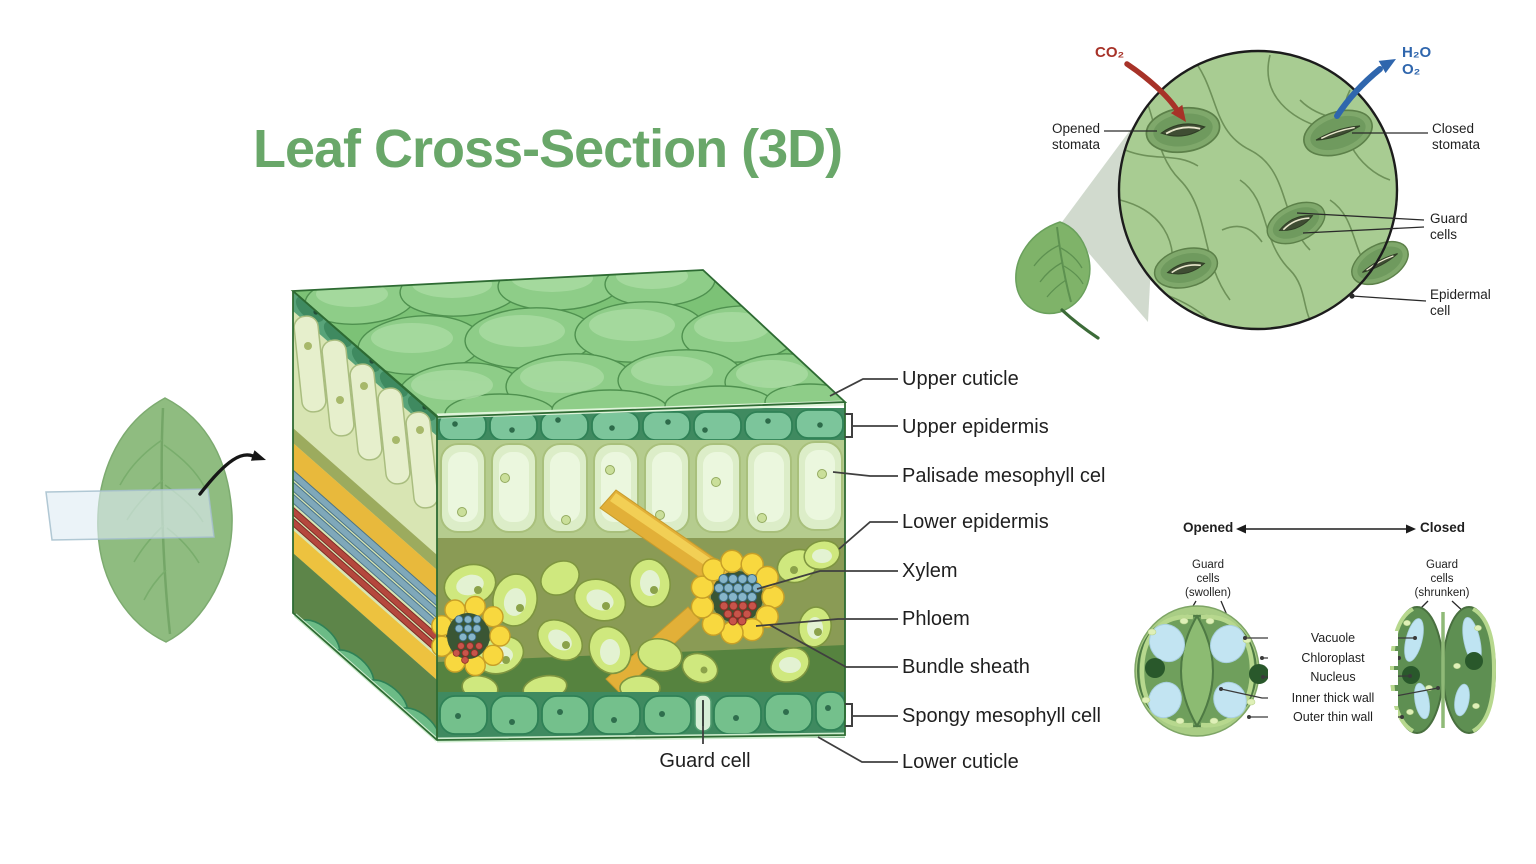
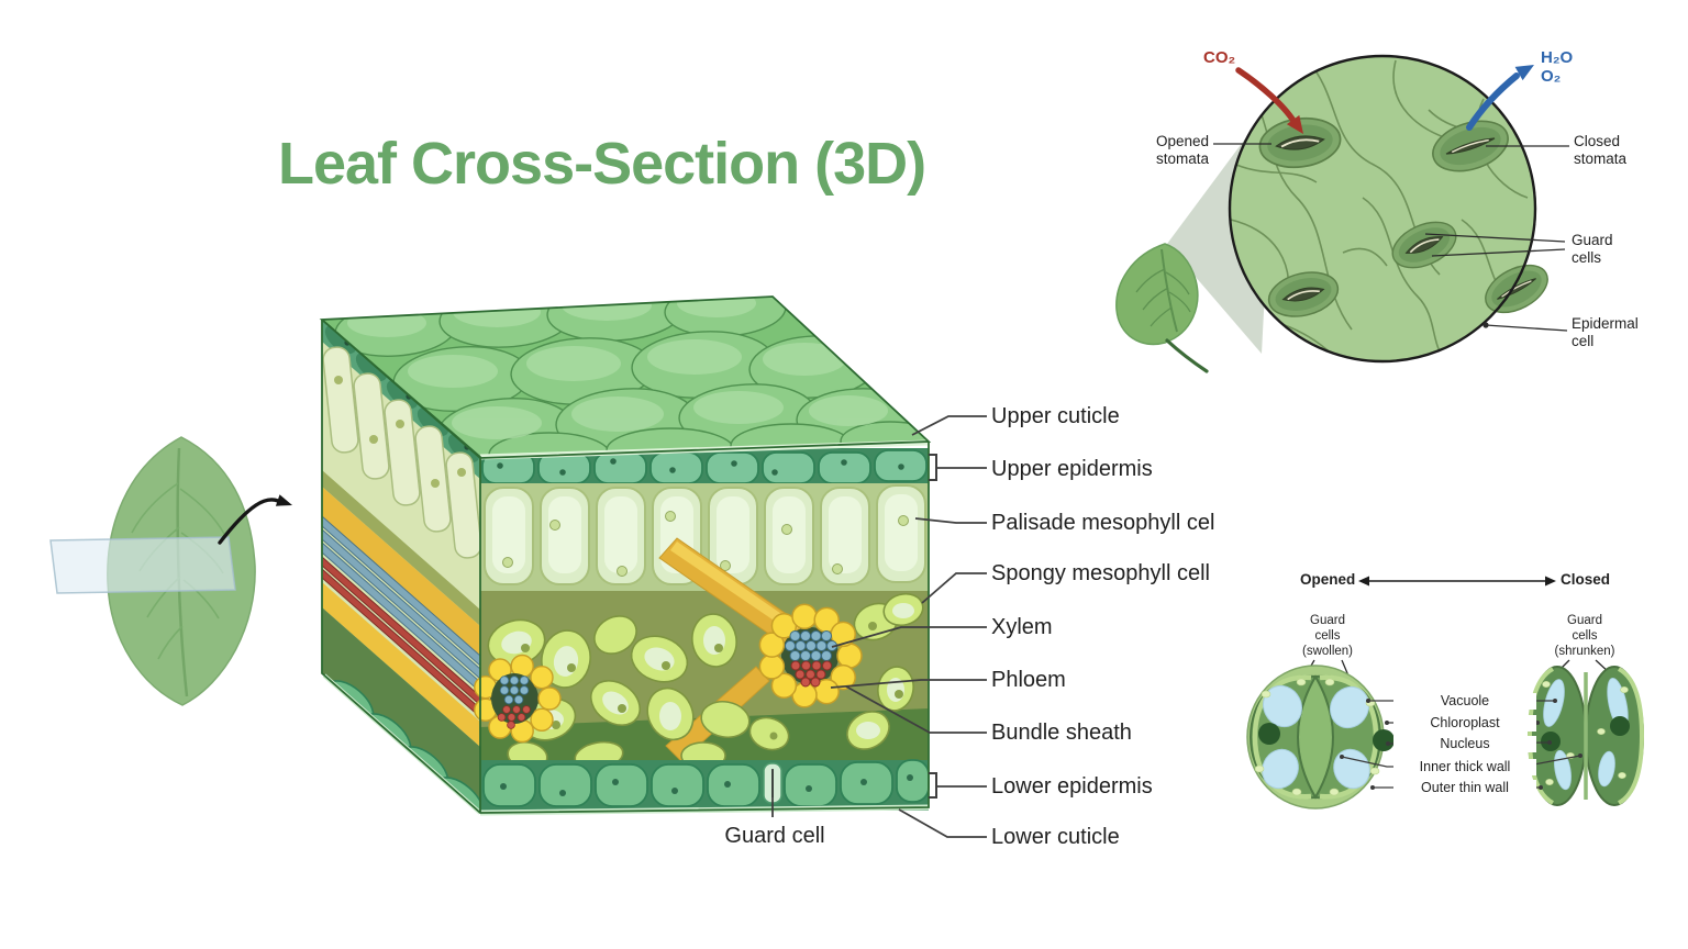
  Leaf Cross-Section (3D)
  Upper cuticle
  Upper epidermis
  Palisade mesophyll cel
- Lower epidermis
+ Spongy mesophyll cell
  Xylem
  Phloem
  Bundle sheath
- Spongy mesophyll cell
+ Lower epidermis
  Lower cuticle
  Guard cell
  CO₂
  H₂O
  O₂
  Opened
  stomata
  Closed
  stomata
  Guard
  cells
  Epidermal
  cell
  Opened
  Closed
  Guard
  cells
  (swollen)
  Guard
  cells
  (shrunken)
  Vacuole
  Chloroplast
  Nucleus
  Inner thick wall
  Outer thin wall
